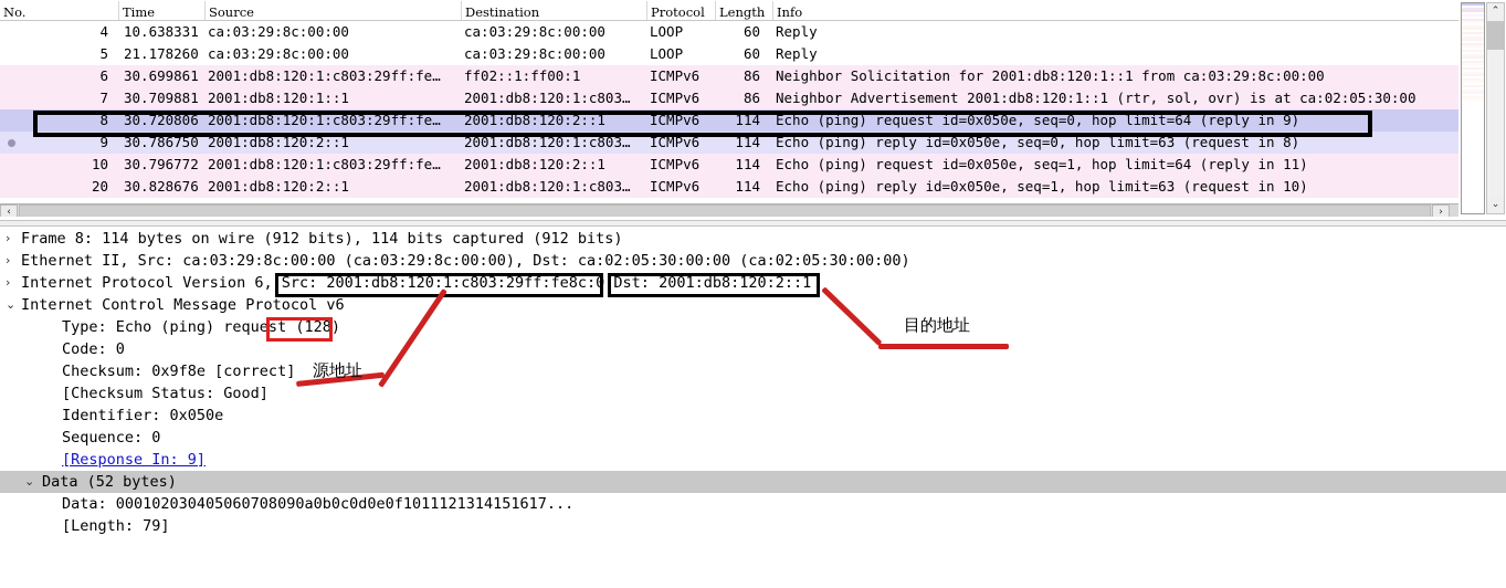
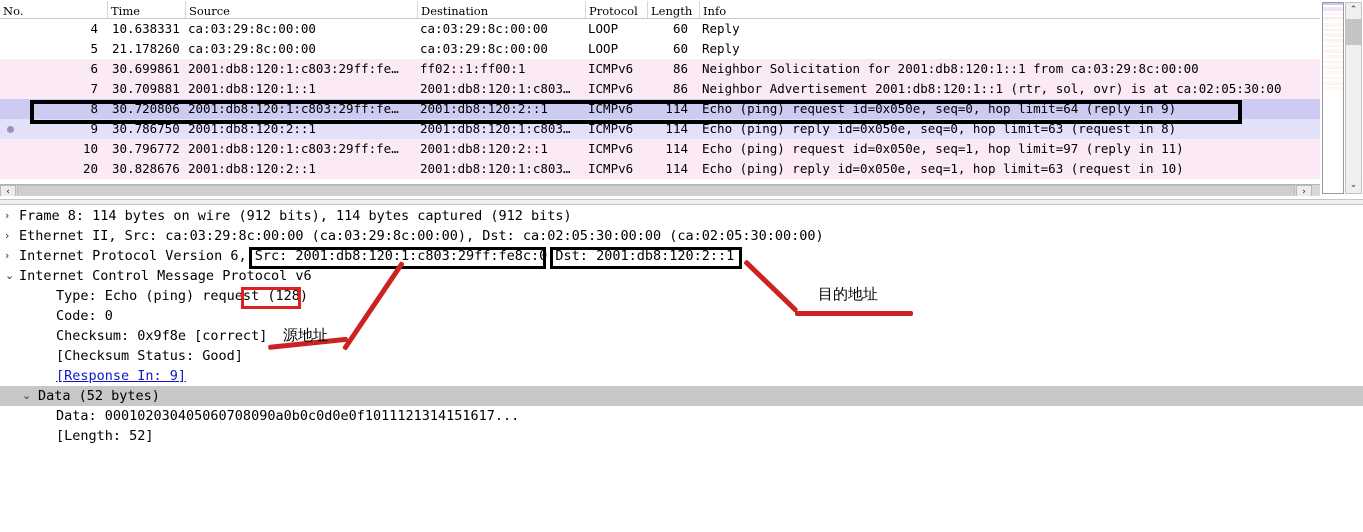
  No.
  Time
  Source
  Destination
  Protocol
  Length
  Info
  4
  10.638331
  ca:03:29:8c:00:00
  ca:03:29:8c:00:00
  LOOP
  60
  Reply
  5
  21.178260
  ca:03:29:8c:00:00
  ca:03:29:8c:00:00
  LOOP
  60
  Reply
  6
  30.699861
  2001:db8:120:1:c803:29ff:fe…
  ff02::1:ff00:1
  ICMPv6
  86
  Neighbor Solicitation for 2001:db8:120:1::1 from ca:03:29:8c:00:00
  7
  30.709881
  2001:db8:120:1::1
  2001:db8:120:1:c803…
  ICMPv6
  86
  Neighbor Advertisement 2001:db8:120:1::1 (rtr, sol, ovr) is at ca:02:05:30:00
  8
  30.720806
  2001:db8:120:1:c803:29ff:fe…
  2001:db8:120:2::1
  ICMPv6
  114
  Echo (ping) request id=0x050e, seq=0, hop limit=64 (reply in 9)
  9
  30.786750
  2001:db8:120:2::1
  2001:db8:120:1:c803…
  ICMPv6
  114
  Echo (ping) reply id=0x050e, seq=0, hop limit=63 (request in 8)
  10
  30.796772
  2001:db8:120:1:c803:29ff:fe…
  2001:db8:120:2::1
  ICMPv6
  114
- Echo (ping) request id=0x050e, seq=1, hop limit=64 (reply in 11)
+ Echo (ping) request id=0x050e, seq=1, hop limit=97 (reply in 11)
  20
  30.828676
  2001:db8:120:2::1
  2001:db8:120:1:c803…
  ICMPv6
  114
  Echo (ping) reply id=0x050e, seq=1, hop limit=63 (request in 10)
  ‹
  ›
  ⌃
  ⌄
  ›
- Frame 8: 114 bytes on wire (912 bits), 114 bits captured (912 bits)
+ Frame 8: 114 bytes on wire (912 bits), 114 bytes captured (912 bits)
  ›
  Ethernet II, Src: ca:03:29:8c:00:00 (ca:03:29:8c:00:00), Dst: ca:02:05:30:00:00 (ca:02:05:30:00:00)
  ›
  Internet Protocol Version 6, Src: 2001:db8:120:1:c803:29ff:fe8c:0 Dst: 2001:db8:120:2::1
  ⌄
  Internet Control Message Protocol v6
  Type: Echo (ping) request (128)
  Code: 0
  Checksum: 0x9f8e [correct]
  [Checksum Status: Good]
- Identifier: 0x050e
- Sequence: 0
  [Response In: 9]
  ⌄
  Data (52 bytes)
  Data: 000102030405060708090a0b0c0d0e0f1011121314151617...
- [Length: 79]
+ [Length: 52]
  源地址
  目的地址
